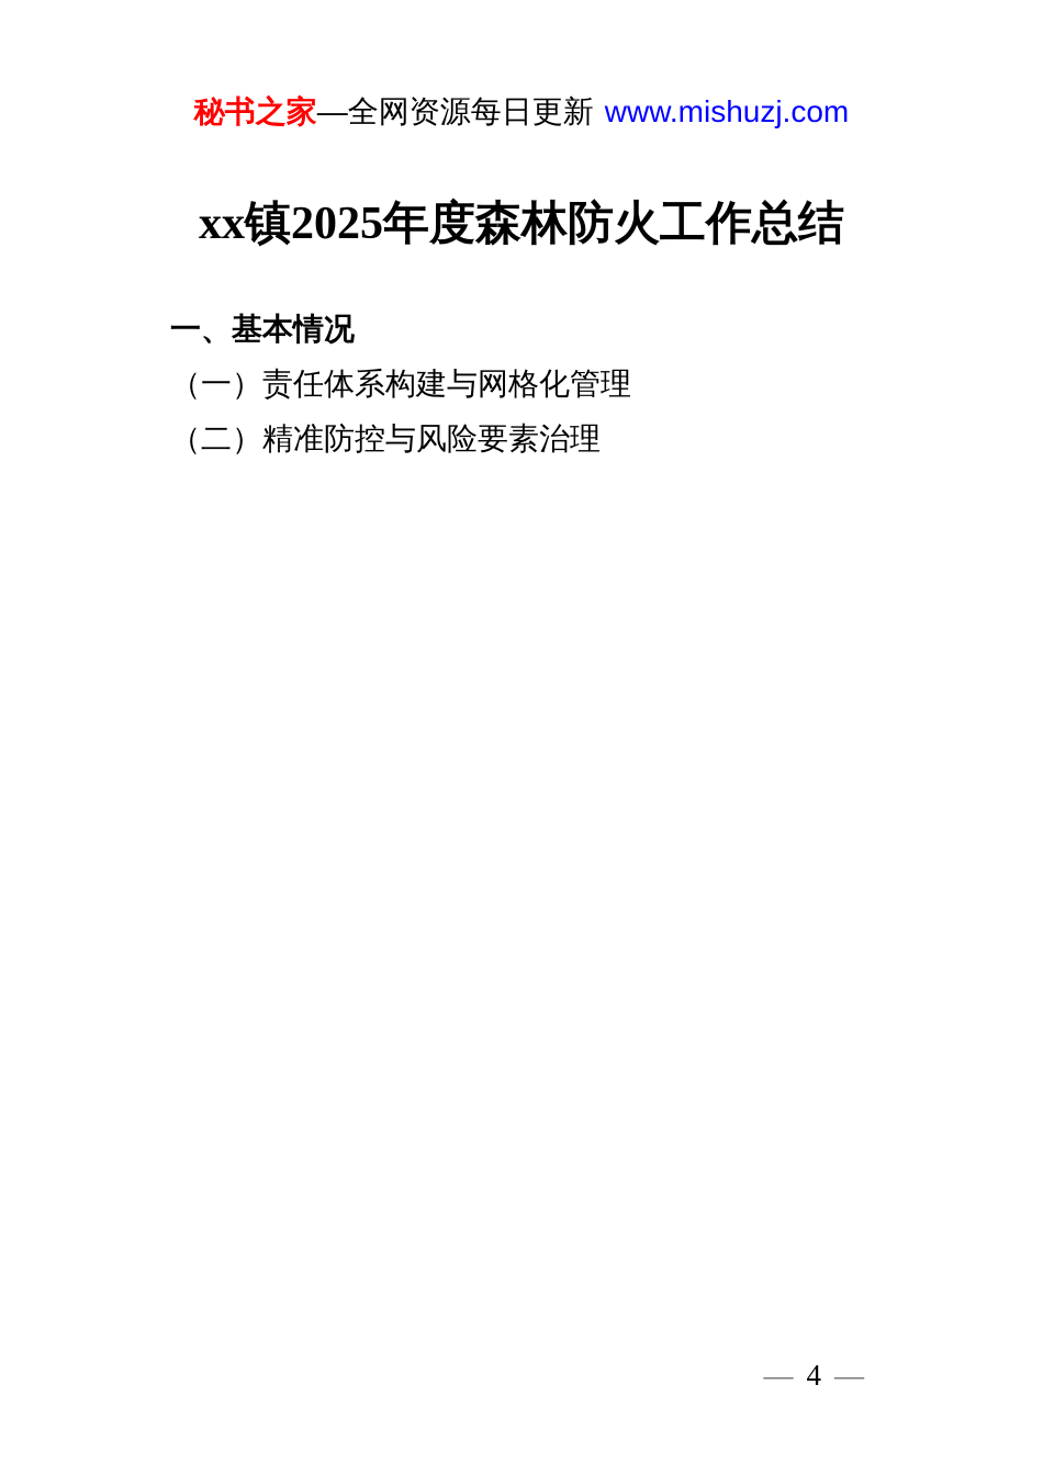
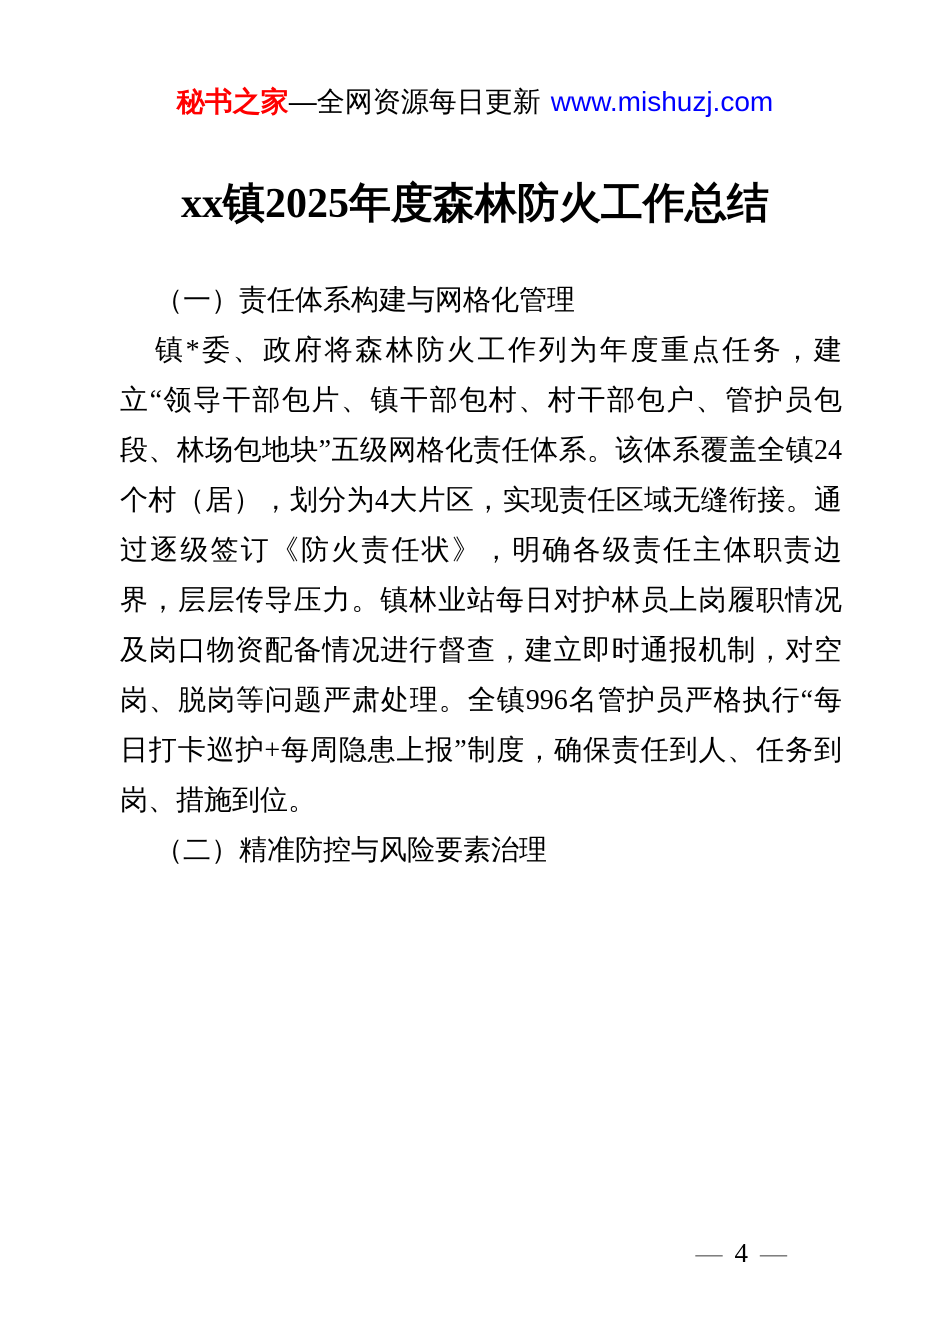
  秘书之家—全网资源每日更新 www.mishuzj.com
  xx镇2025年度森林防火工作总结
- 一、基本情况
  （一）责任体系构建与网格化管理
+ 镇*委、政府将森林防火工作列为年度重点任务，建立“领导干部包片、镇干部包村、村干部包户、管护员包段、林场包地块”五级网格化责任体系。该体系覆盖全镇24个村（居），划分为4大片区，实现责任区域无缝衔接。通过逐级签订《防火责任状》，明确各级责任主体职责边界，层层传导压力。镇林业站每日对护林员上岗履职情况及岗口物资配备情况进行督查，建立即时通报机制，对空岗、脱岗等问题严肃处理。全镇996名管护员严格执行“每日打卡巡护+每周隐患上报”制度，确保责任到人、任务到岗、措施到位。
  （二）精准防控与风险要素治理
  — 4 —
